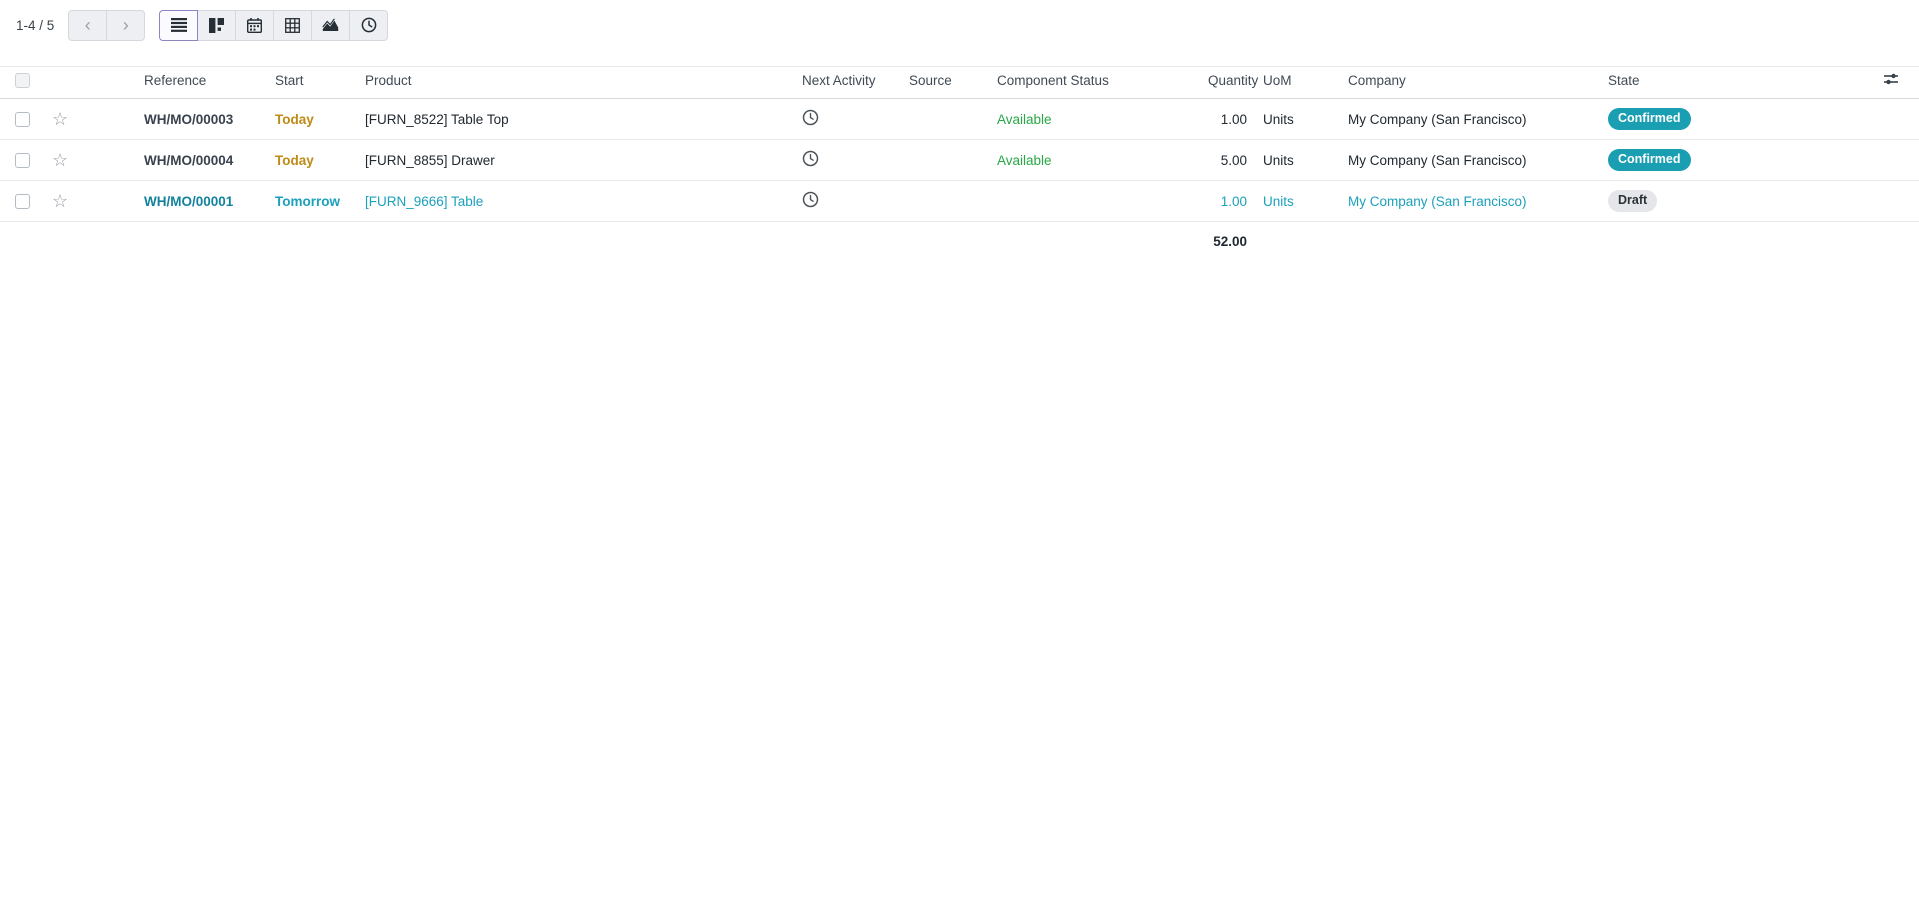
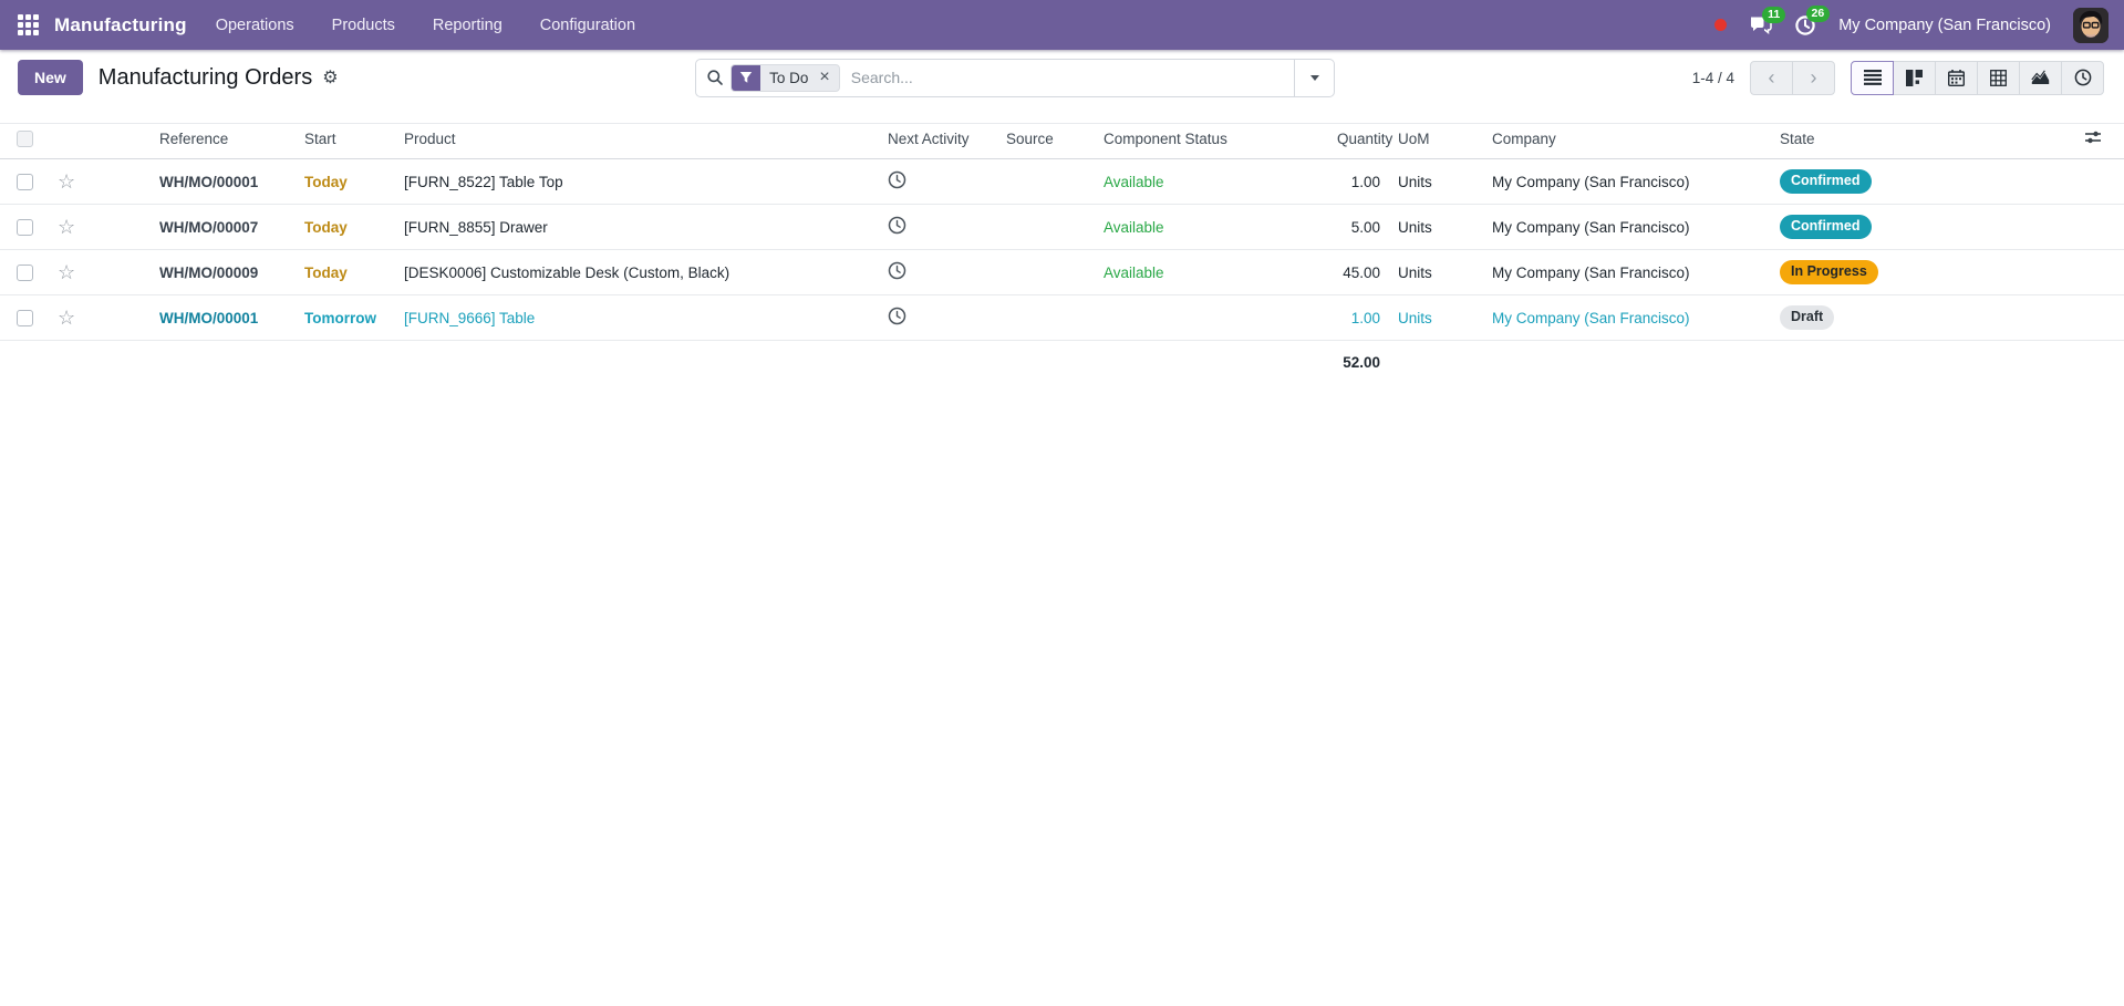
+ Manufacturing
+ Operations
+ Products
+ Reporting
+ Configuration
+ 11
+ 26
+ My Company (San Francisco)
+ New
+ Manufacturing Orders
+ ⚙
+ To Do
+ ×
+ Search...
- 1-4 / 5
+ 1-4 / 4
  ‹
  ›
  		Reference	Start	Product	Next Activity	Source	Component Status	Quantity	UoM	Company	State
- 	☆	WH/MO/00003	Today	[FURN_8522] Table Top			Available	1.00	Units	My Company (San Francisco)	Confirmed
+ 	☆	WH/MO/00001	Today	[FURN_8522] Table Top			Available	1.00	Units	My Company (San Francisco)	Confirmed
- 	☆	WH/MO/00004	Today	[FURN_8855] Drawer			Available	5.00	Units	My Company (San Francisco)	Confirmed
+ 	☆	WH/MO/00007	Today	[FURN_8855] Drawer			Available	5.00	Units	My Company (San Francisco)	Confirmed
+ 	☆	WH/MO/00009	Today	[DESK0006] Customizable Desk (Custom, Black)			Available	45.00	Units	My Company (San Francisco)	In Progress
  	☆	WH/MO/00001	Tomorrow	[FURN_9666] Table				1.00	Units	My Company (San Francisco)	Draft
  	52.00
